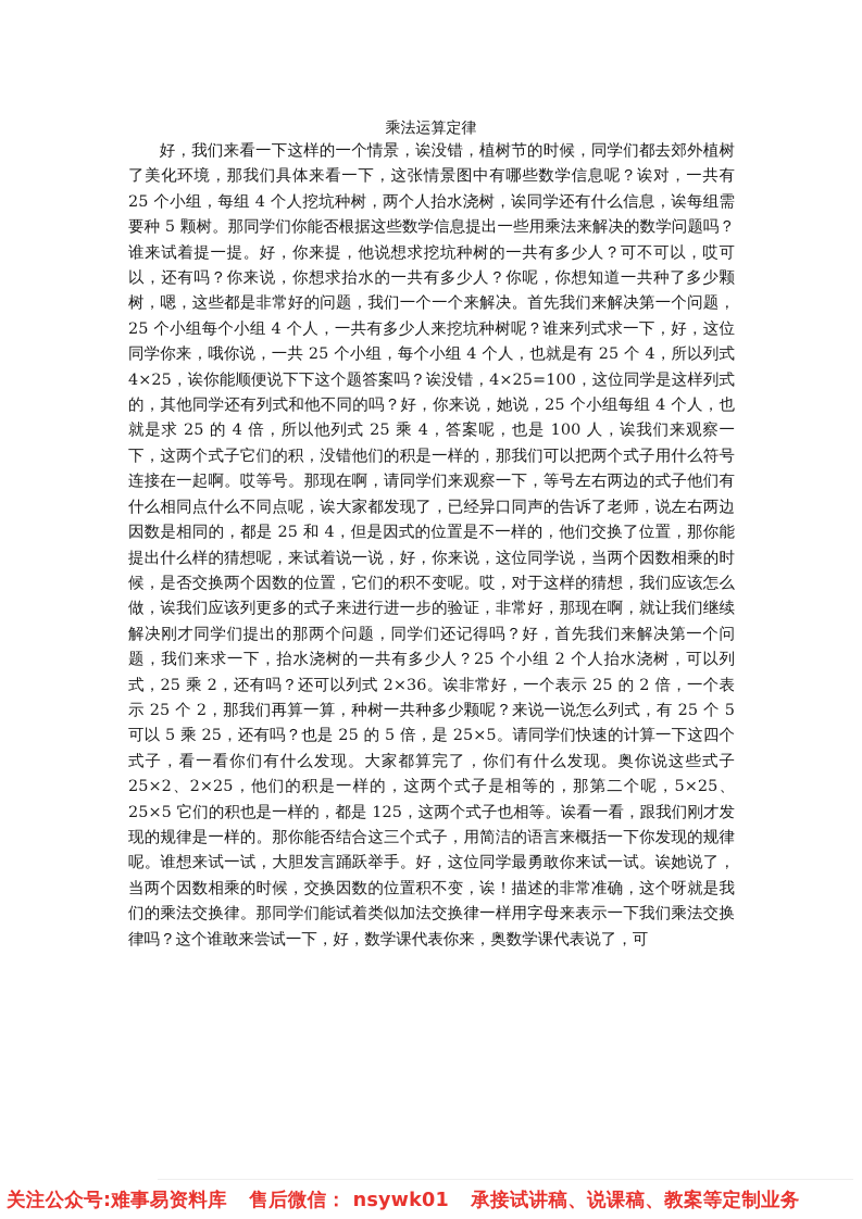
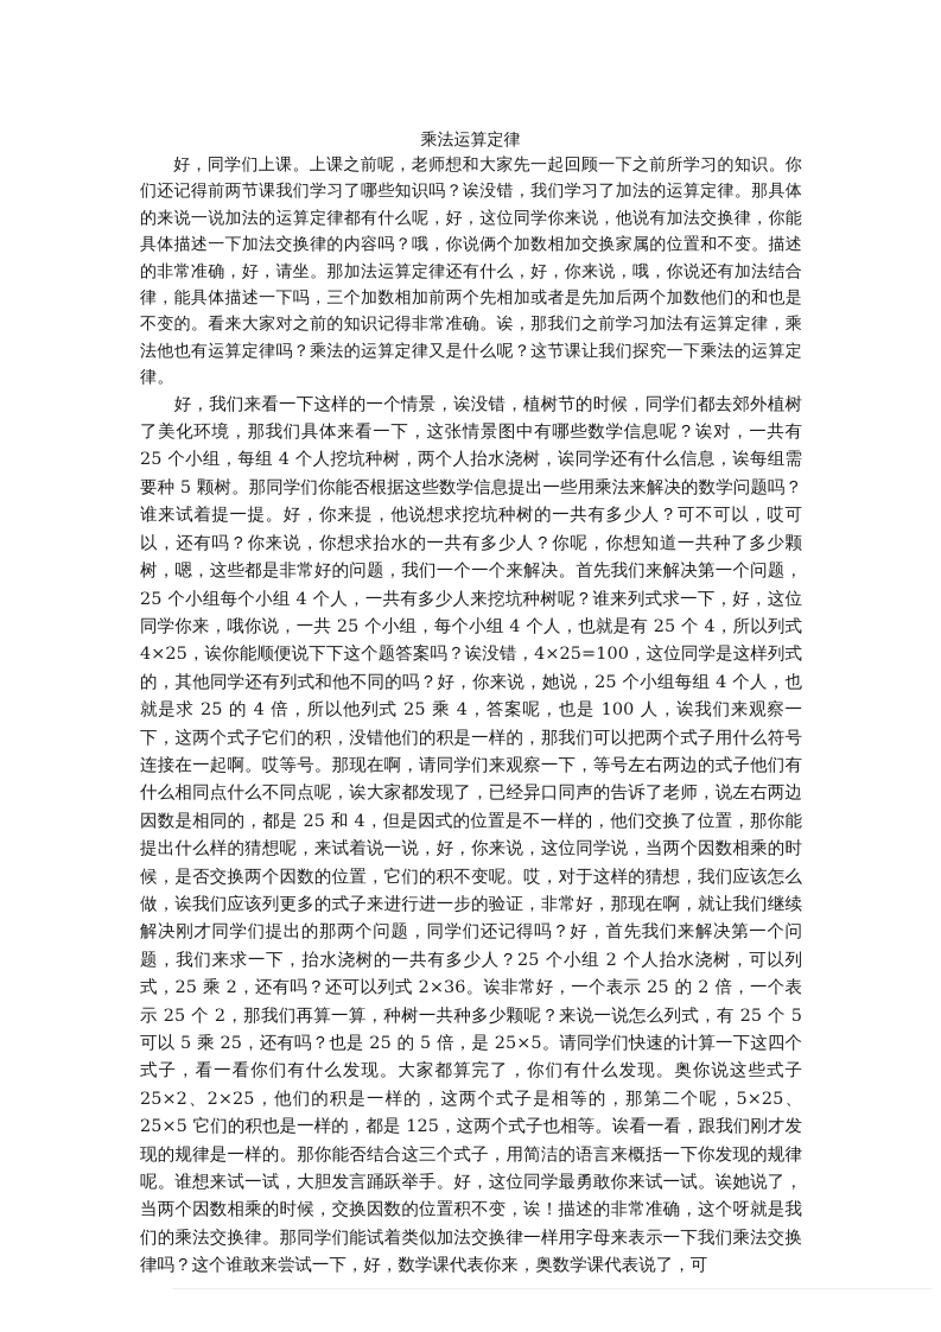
  乘法运算定律
+ 好，同学们上课。上课之前呢，老师想和大家先一起回顾一下之前所学习的知识。你们还记得前两节课我们学习了哪些知识吗？诶没错，我们学习了加法的运算定律。那具体的来说一说加法的运算定律都有什么呢，好，这位同学你来说，他说有加法交换律，你能具体描述一下加法交换律的内容吗？哦，你说俩个加数相加交换家属的位置和不变。描述的非常准确，好，请坐。那加法运算定律还有什么，好，你来说，哦，你说还有加法结合律，能具体描述一下吗，三个加数相加前两个先相加或者是先加后两个加数他们的和也是不变的。看来大家对之前的知识记得非常准确。诶，那我们之前学习加法有运算定律，乘法他也有运算定律吗？乘法的运算定律又是什么呢？这节课让我们探究一下乘法的运算定律。
  好，我们来看一下这样的一个情景，诶没错，植树节的时候，同学们都去郊外植树了美化环境，那我们具体来看一下，这张情景图中有哪些数学信息呢？诶对，一共有 25 个小组，每组 4 个人挖坑种树，两个人抬水浇树，诶同学还有什么信息，诶每组需要种 5 颗树。那同学们你能否根据这些数学信息提出一些用乘法来解决的数学问题吗？谁来试着提一提。好，你来提，他说想求挖坑种树的一共有多少人？可不可以，哎可以，还有吗？你来说，你想求抬水的一共有多少人？你呢，你想知道一共种了多少颗树，嗯，这些都是非常好的问题，我们一个一个来解决。首先我们来解决第一个问题，25 个小组每个小组 4 个人，一共有多少人来挖坑种树呢？谁来列式求一下，好，这位同学你来，哦你说，一共 25 个小组，每个小组 4 个人，也就是有 25 个 4，所以列式 4×25，诶你能顺便说下下这个题答案吗？诶没错，4×25=100，这位同学是这样列式的，其他同学还有列式和他不同的吗？好，你来说，她说，25 个小组每组 4 个人，也就是求 25 的 4 倍，所以他列式 25 乘 4，答案呢，也是 100 人，诶我们来观察一下，这两个式子它们的积，没错他们的积是一样的，那我们可以把两个式子用什么符号连接在一起啊。哎等号。那现在啊，请同学们来观察一下，等号左右两边的式子他们有什么相同点什么不同点呢，诶大家都发现了，已经异口同声的告诉了老师，说左右两边因数是相同的，都是 25 和 4，但是因式的位置是不一样的，他们交换了位置，那你能提出什么样的猜想呢，来试着说一说，好，你来说，这位同学说，当两个因数相乘的时候，是否交换两个因数的位置，它们的积不变呢。哎，对于这样的猜想，我们应该怎么做，诶我们应该列更多的式子来进行进一步的验证，非常好，那现在啊，就让我们继续解决刚才同学们提出的那两个问题，同学们还记得吗？好，首先我们来解决第一个问题，我们来求一下，抬水浇树的一共有多少人？25 个小组 2 个人抬水浇树，可以列式，25 乘 2，还有吗？还可以列式 2×36。诶非常好，一个表示 25 的 2 倍，一个表示 25 个 2，那我们再算一算，种树一共种多少颗呢？来说一说怎么列式，有 25 个 5 可以 5 乘 25，还有吗？也是 25 的 5 倍，是 25×5。请同学们快速的计算一下这四个式子，看一看你们有什么发现。大家都算完了，你们有什么发现。奥你说这些式子 25×2、2×25，他们的积是一样的，这两个式子是相等的，那第二个呢，5×25、25×5 它们的积也是一样的，都是 125，这两个式子也相等。诶看一看，跟我们刚才发现的规律是一样的。那你能否结合这三个式子，用简洁的语言来概括一下你发现的规律呢。谁想来试一试，大胆发言踊跃举手。好，这位同学最勇敢你来试一试。诶她说了，当两个因数相乘的时候，交换因数的位置积不变，诶！描述的非常准确，这个呀就是我们的乘法交换律。那同学们能试着类似加法交换律一样用字母来表示一下我们乘法交换律吗？这个谁敢来尝试一下，好，数学课代表你来，奥数学课代表说了，可
- 关注公众号:难事易资料库 售后微信： nsywk01 承接试讲稿、说课稿、教案等定制业务
